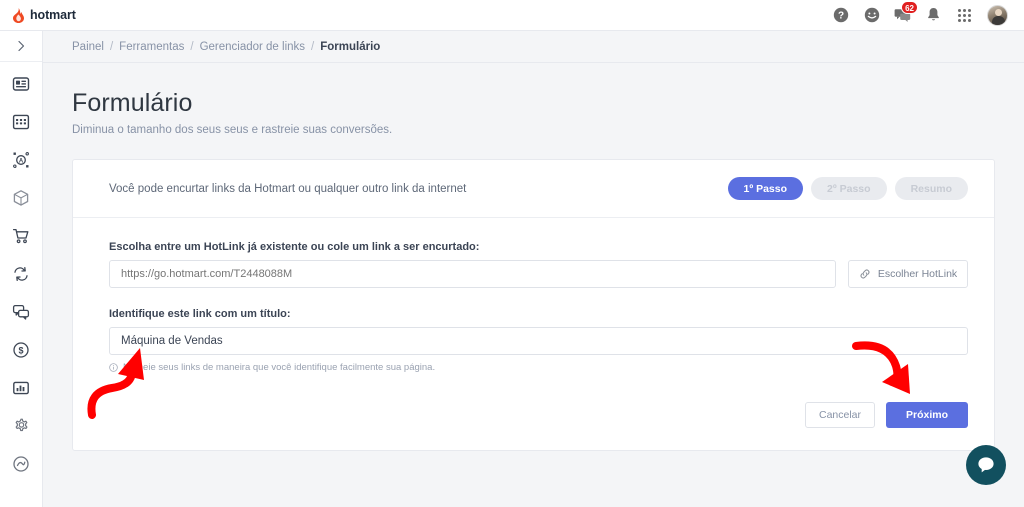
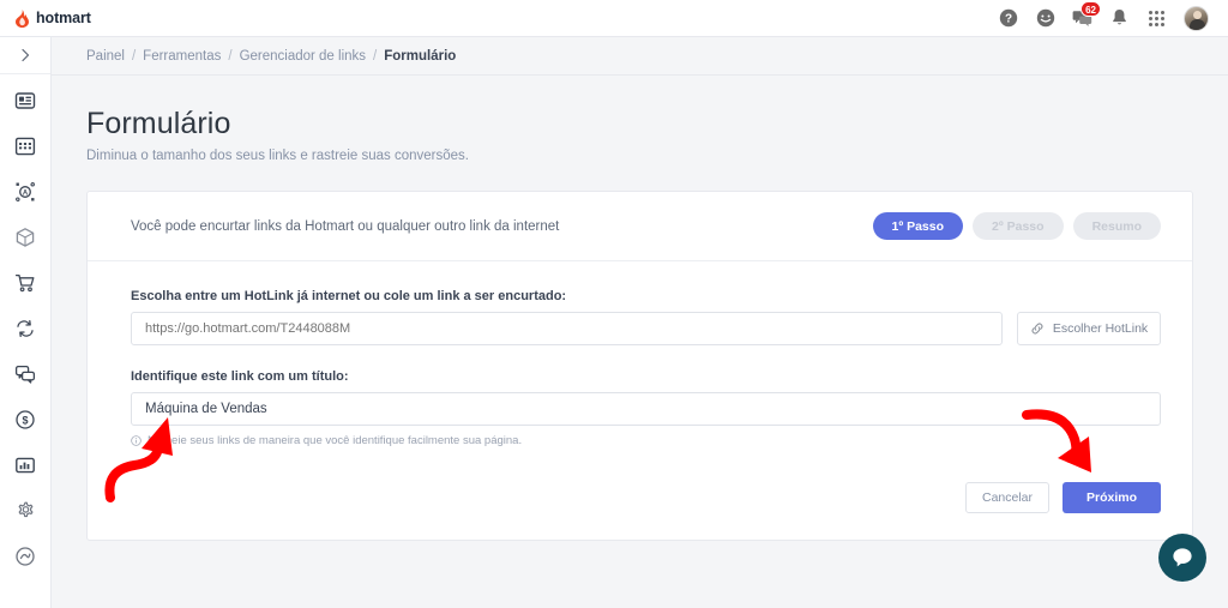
  hotmart
  ?
  62
  $
  Painel
  /
  Ferramentas
  /
  Gerenciador de links
  /
  Formulário
  Formulário
- Diminua o tamanho dos seus seus e rastreie suas conversões.
+ Diminua o tamanho dos seus links e rastreie suas conversões.
  Você pode encurtar links da Hotmart ou qualquer outro link da internet
  1º Passo
  2º Passo
  Resumo
- Escolha entre um HotLink já existente ou cole um link a ser encurtado:
+ Escolha entre um HotLink já internet ou cole um link a ser encurtado:
  https://go.hotmart.com/T2448088M
  Escolher HotLink
  Identifique este link com um título:
  Máquina de Vendas
  eie seus links de maneira que você identifique facilmente sua página.
  Cancelar
  Próximo
